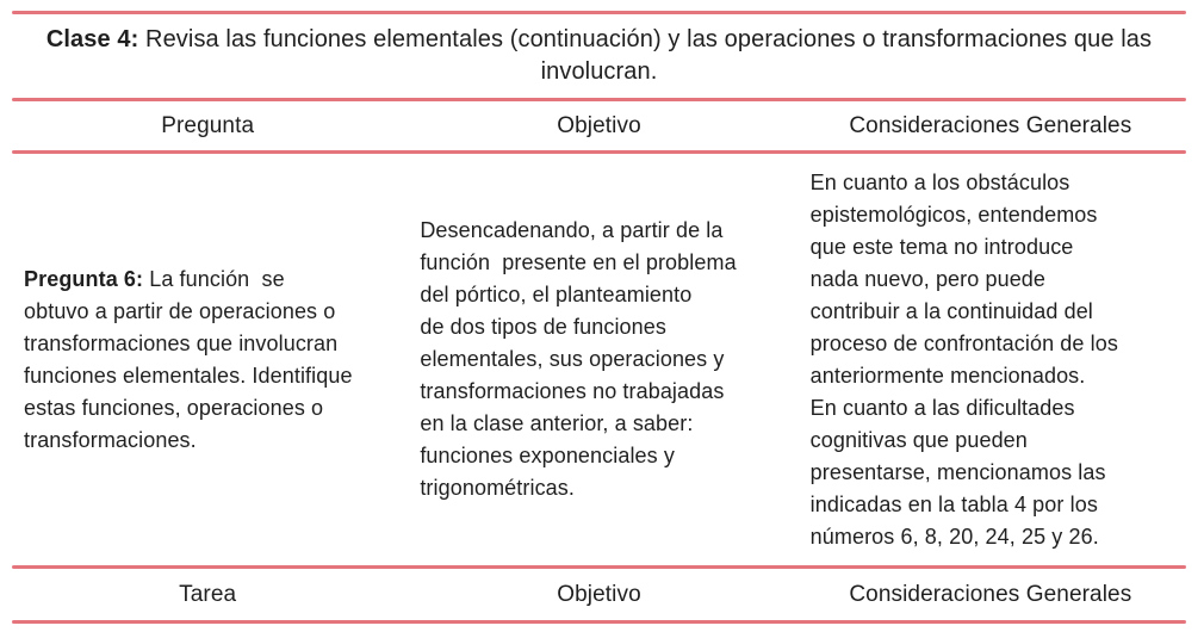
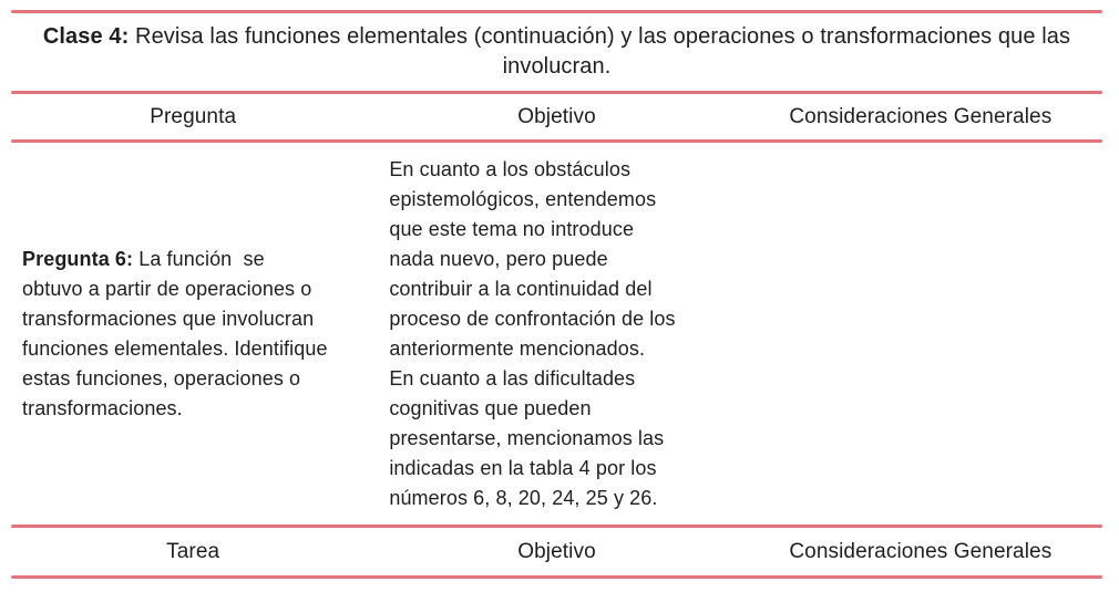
  Clase 4: Revisa las funciones elementales (continuación) y las operaciones o transformaciones que las
  involucran.
  Pregunta
  Objetivo
  Consideraciones Generales
  Pregunta 6: La función se
  obtuvo a partir de operaciones o
  transformaciones que involucran
  funciones elementales. Identifique
  estas funciones, operaciones o
  transformaciones.
- Desencadenando, a partir de la
- función presente en el problema
- del pórtico, el planteamiento
- de dos tipos de funciones
- elementales, sus operaciones y
- transformaciones no trabajadas
- en la clase anterior, a saber:
- funciones exponenciales y
- trigonométricas.
  En cuanto a los obstáculos
  epistemológicos, entendemos
  que este tema no introduce
  nada nuevo, pero puede
  contribuir a la continuidad del
  proceso de confrontación de los
  anteriormente mencionados.
  En cuanto a las dificultades
  cognitivas que pueden
  presentarse, mencionamos las
  indicadas en la tabla 4 por los
  números 6, 8, 20, 24, 25 y 26.
  Tarea
  Objetivo
  Consideraciones Generales
